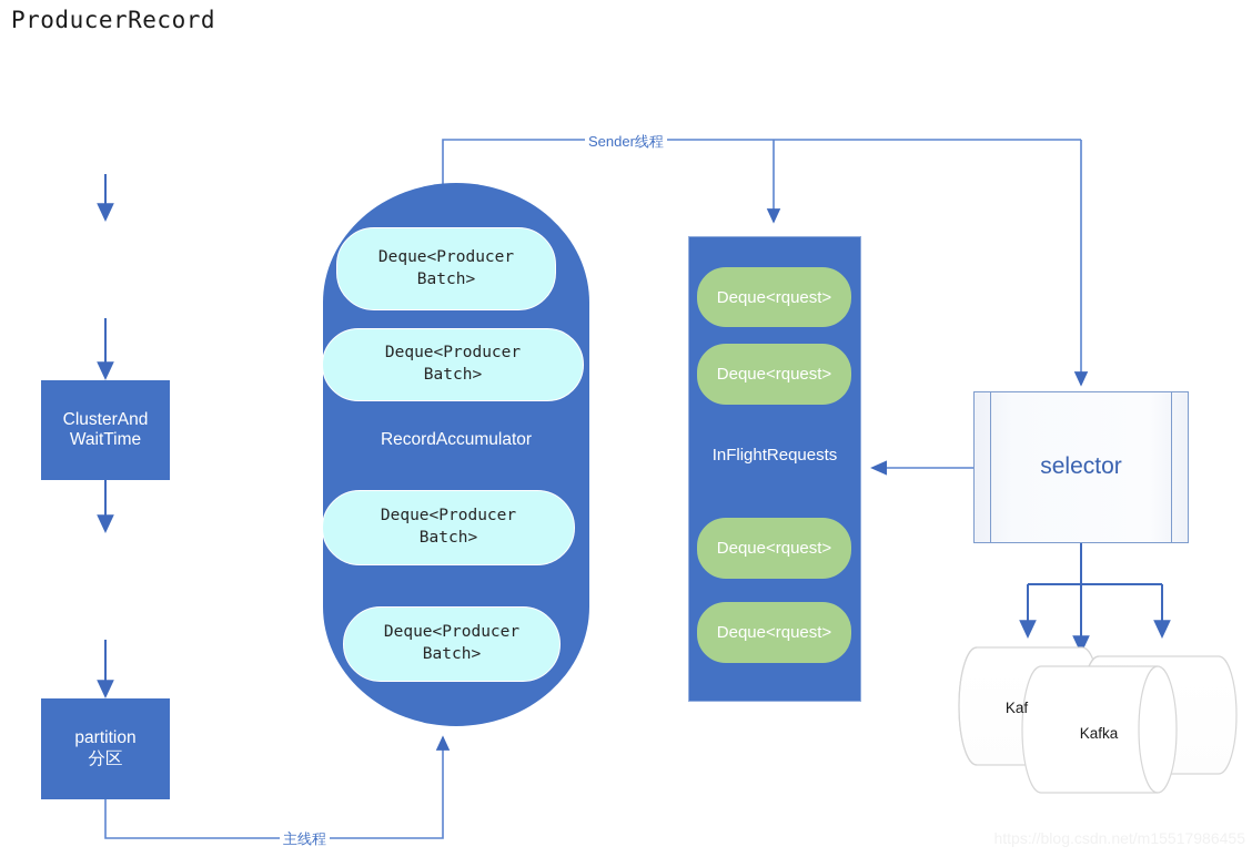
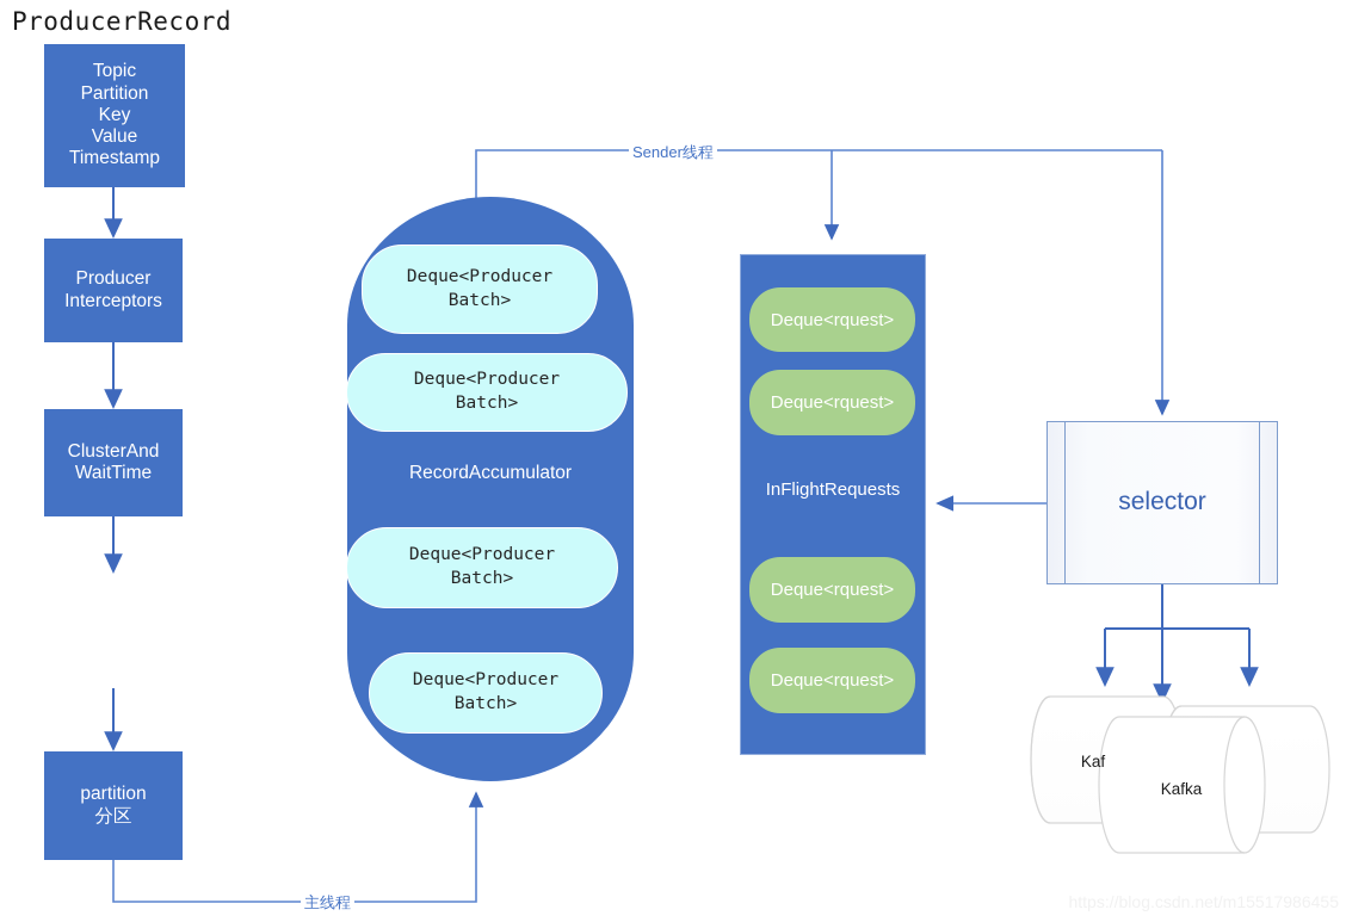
  ProducerRecord
+ Topic
+ Partition
+ Key
+ Value
+ Timestamp
+ Producer
+ Interceptors
  ClusterAnd
  WaitTime
  partition
  分区
  RecordAccumulator
  Deque<Producer
  Batch>
  Deque<Producer
  Batch>
  Deque<Producer
  Batch>
  Deque<Producer
  Batch>
  InFlightRequests
  Deque<rquest>
  Deque<rquest>
  Deque<rquest>
  Deque<rquest>
  selector
  Kaf
  Kafka
  Sender线程
  主线程
